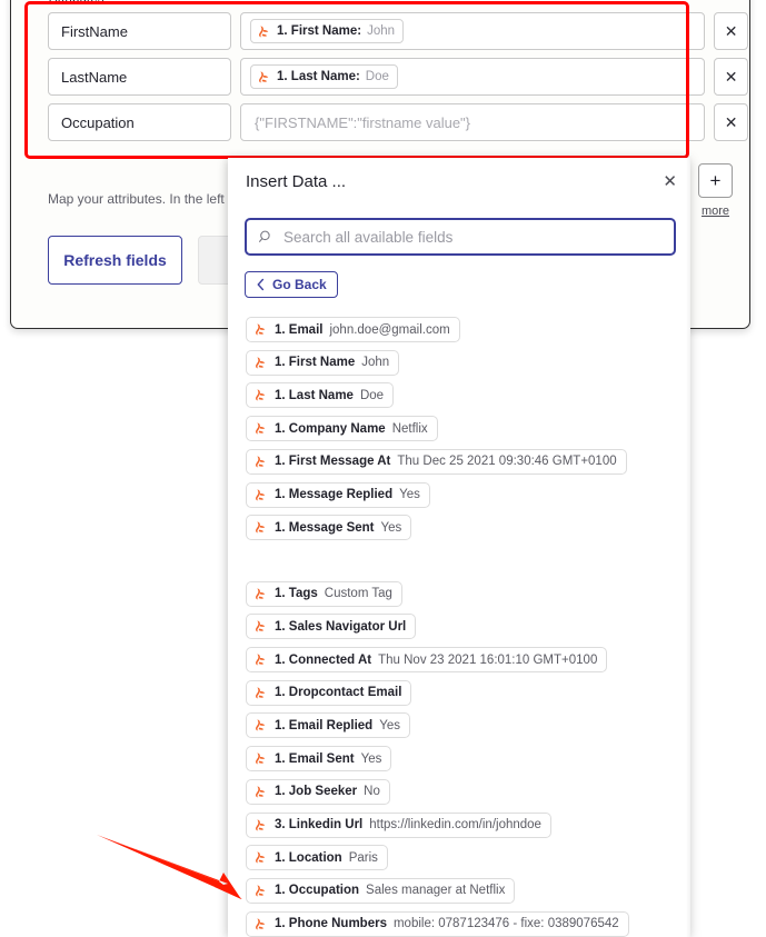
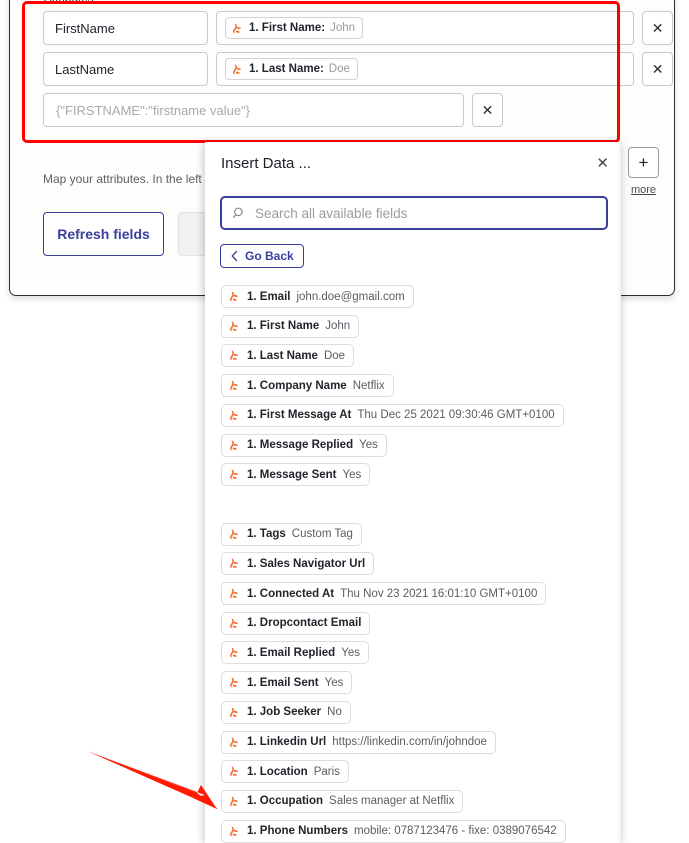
  FirstName
  1. First Name:
  John
  ✕
  LastName
  1. Last Name:
  Doe
  ✕
- Occupation
  {"FIRSTNAME":"firstname value"}
  ✕
  Map your attributes. In the left
  Refresh fields
  +
  more
  Insert Data ...
  ✕
  Search all available fields
  Go Back
  1. Email
  john.doe@gmail.com
  1. First Name
  John
  1. Last Name
  Doe
  1. Company Name
  Netflix
  1. First Message At
  Thu Dec 25 2021 09:30:46 GMT+0100
  1. Message Replied
  Yes
  1. Message Sent
  Yes
  1. Tags
  Custom Tag
  1. Sales Navigator Url
  1. Connected At
  Thu Nov 23 2021 16:01:10 GMT+0100
  1. Dropcontact Email
  1. Email Replied
  Yes
  1. Email Sent
  Yes
  1. Job Seeker
  No
- 3. Linkedin Url
+ 1. Linkedin Url
  https://linkedin.com/in/johndoe
  1. Location
  Paris
  1. Occupation
  Sales manager at Netflix
  1. Phone Numbers
  mobile: 0787123476 - fixe: 0389076542
